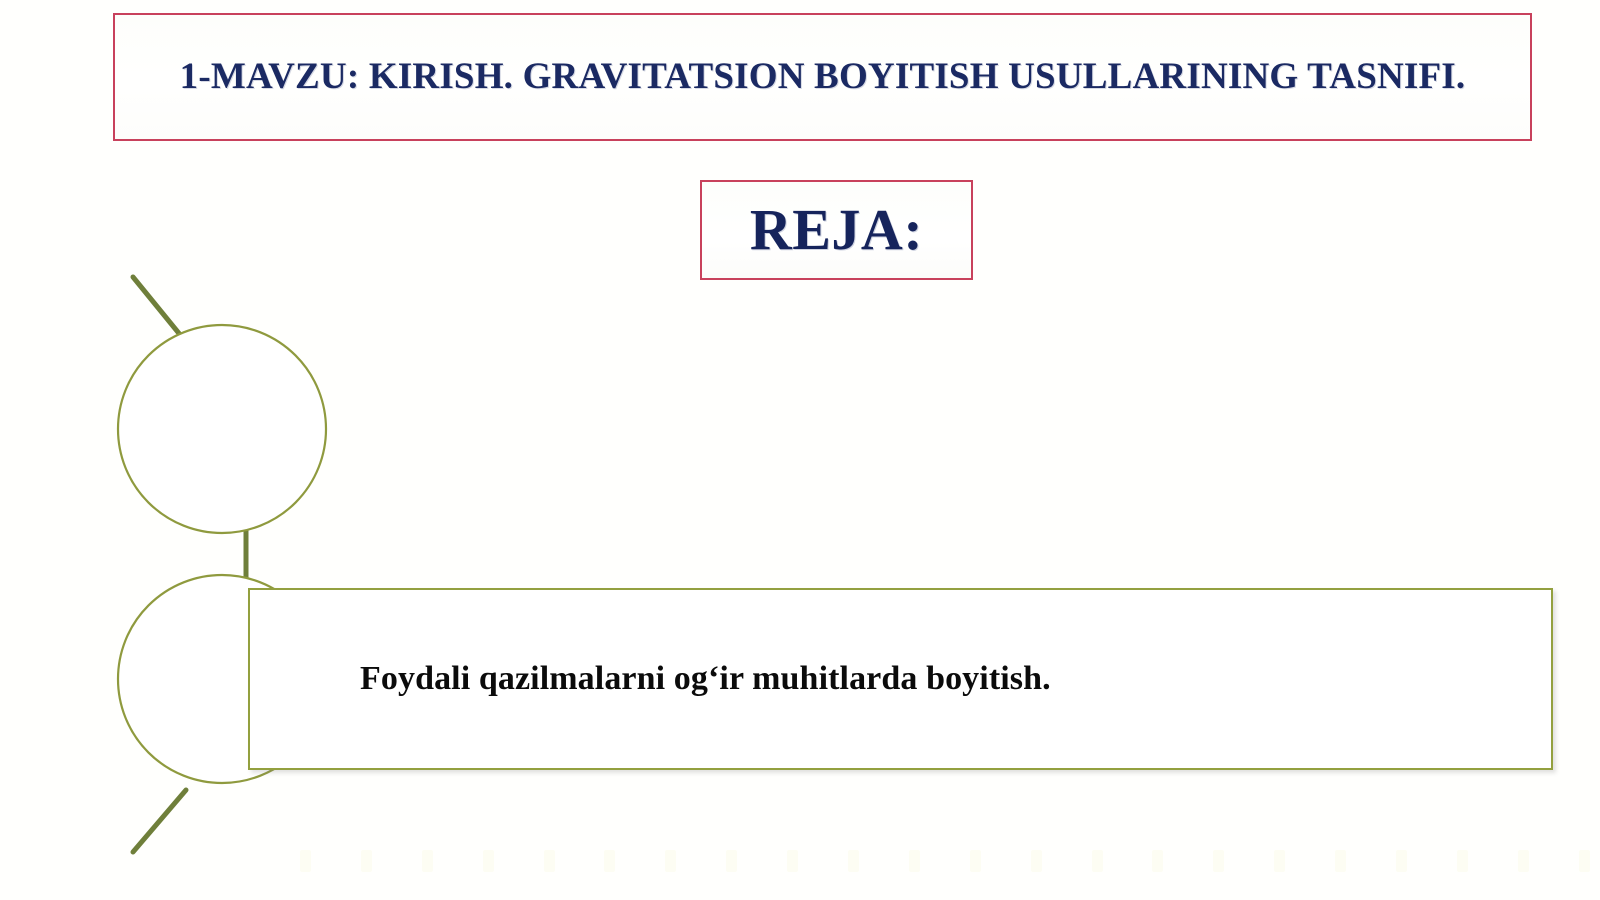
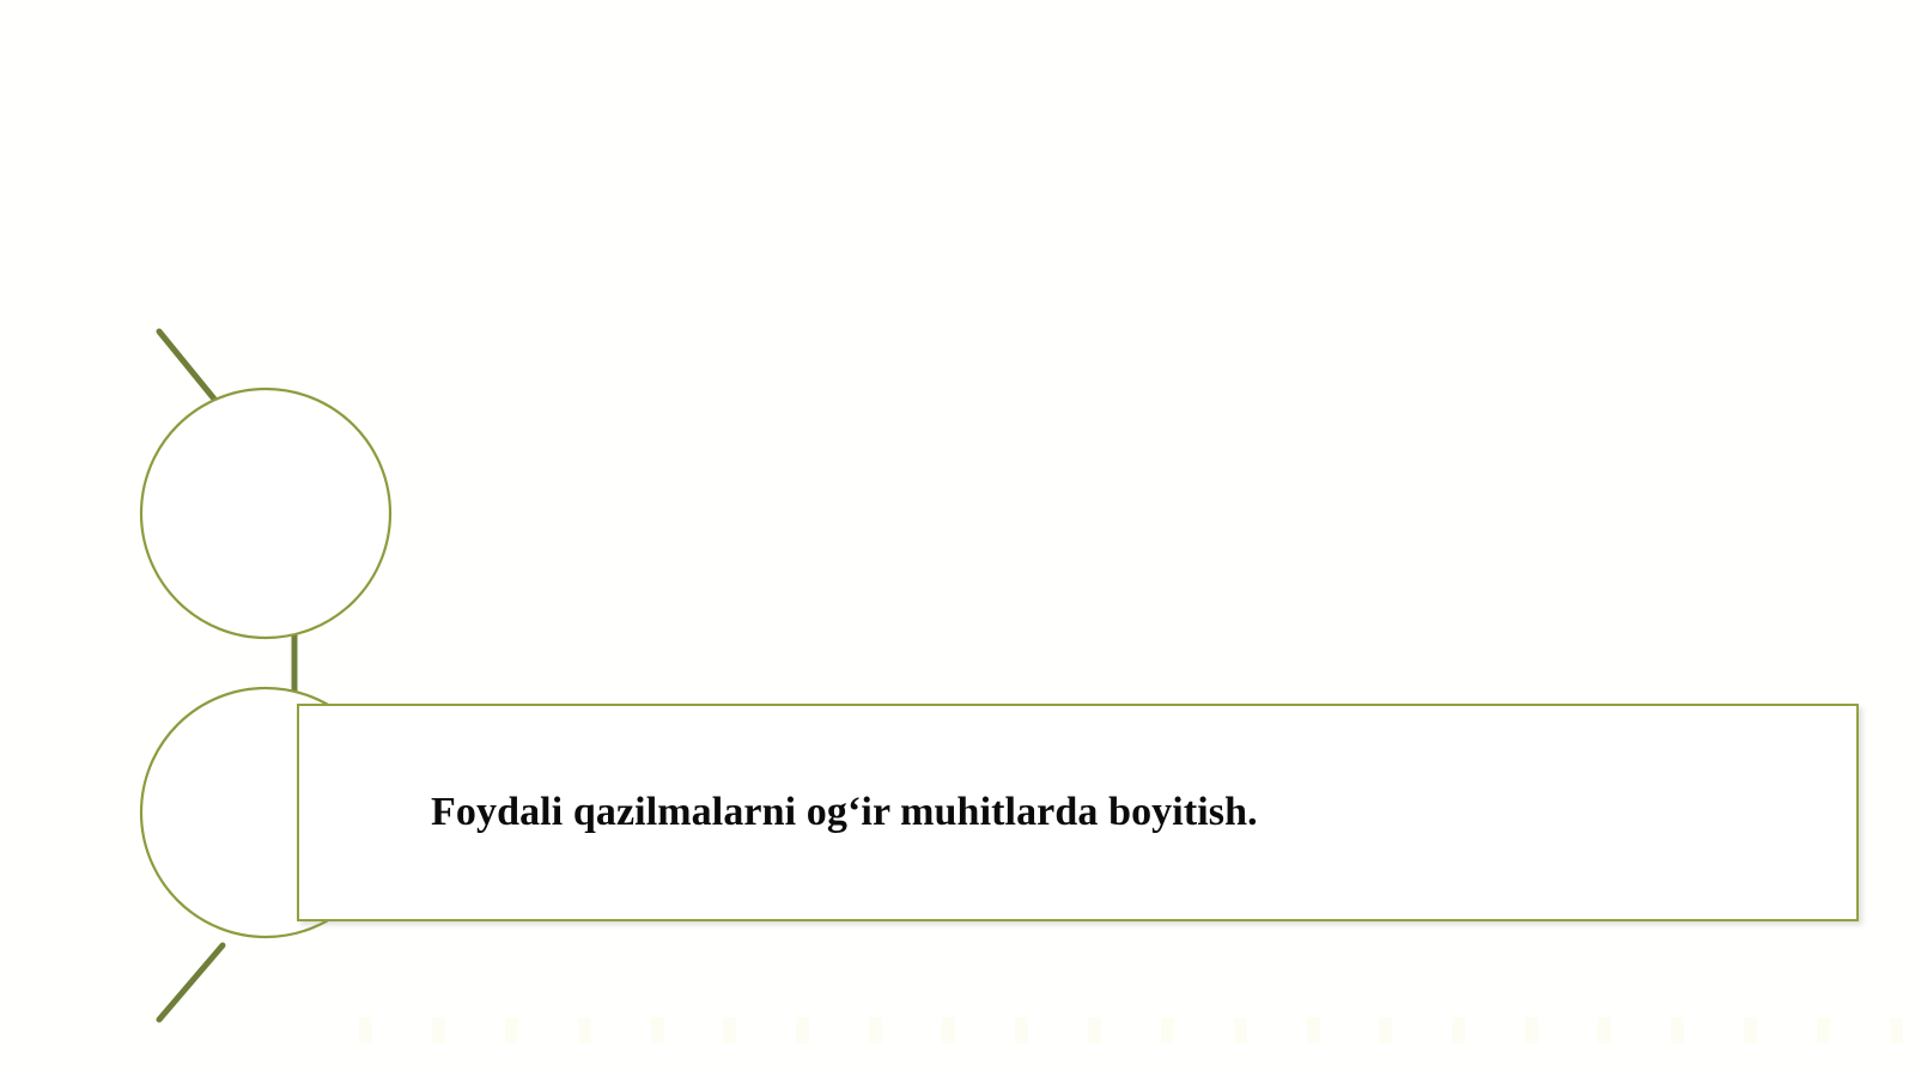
- 1-MAVZU: KIRISH. GRAVITATSION BOYITISH USULLARINING TASNIFI.
- REJA:
  Foydali qazilmalarni ogʻir muhitlarda boyitish.
